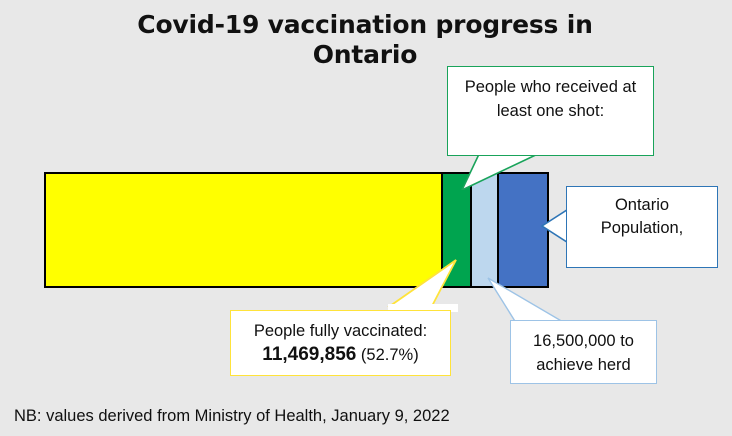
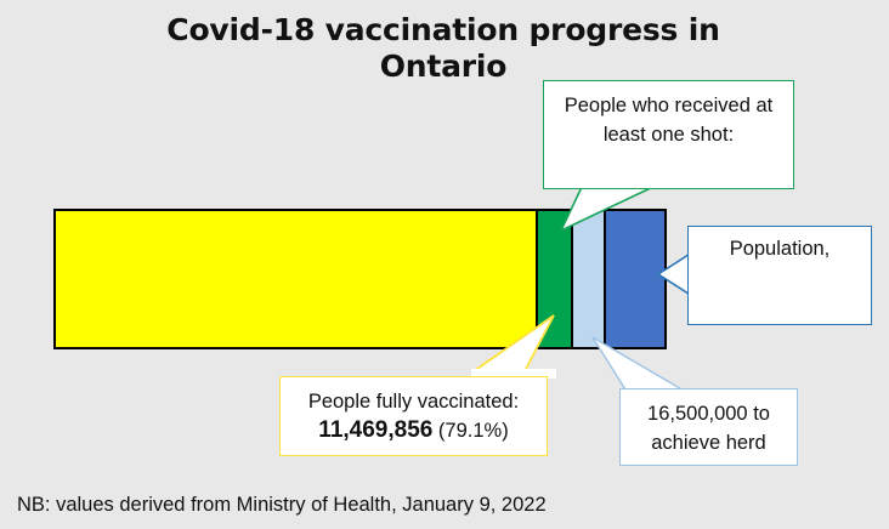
- Covid-19 vaccination progress in Ontario
+ Covid-18 vaccination progress in Ontario
  People who received at
  least one shot:
  People fully vaccinated:
- 11,469,856 (52.7%)
+ 11,469,856 (79.1%)
- Ontario
  Population,
  16,500,000 to
  achieve herd
  NB: values derived from Ministry of Health, January 9, 2022
